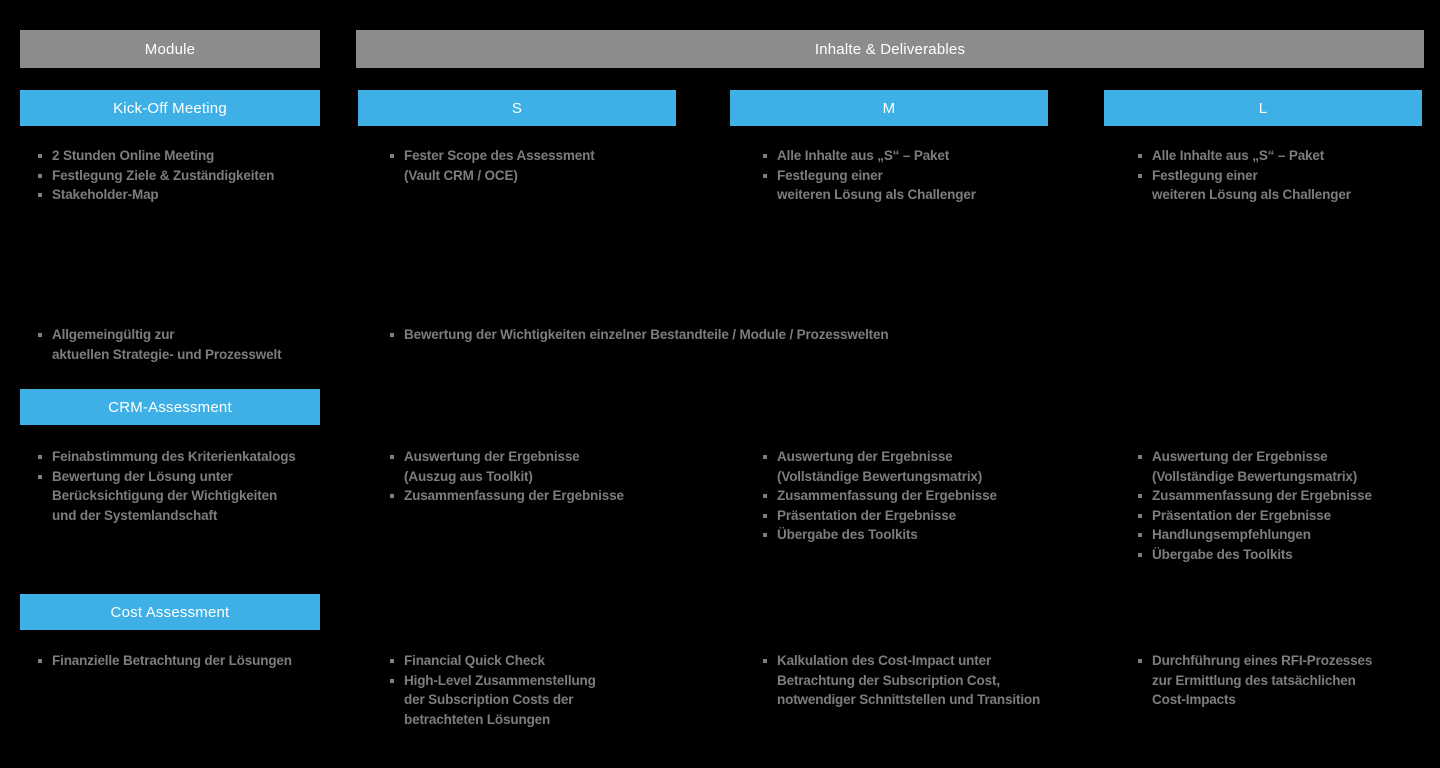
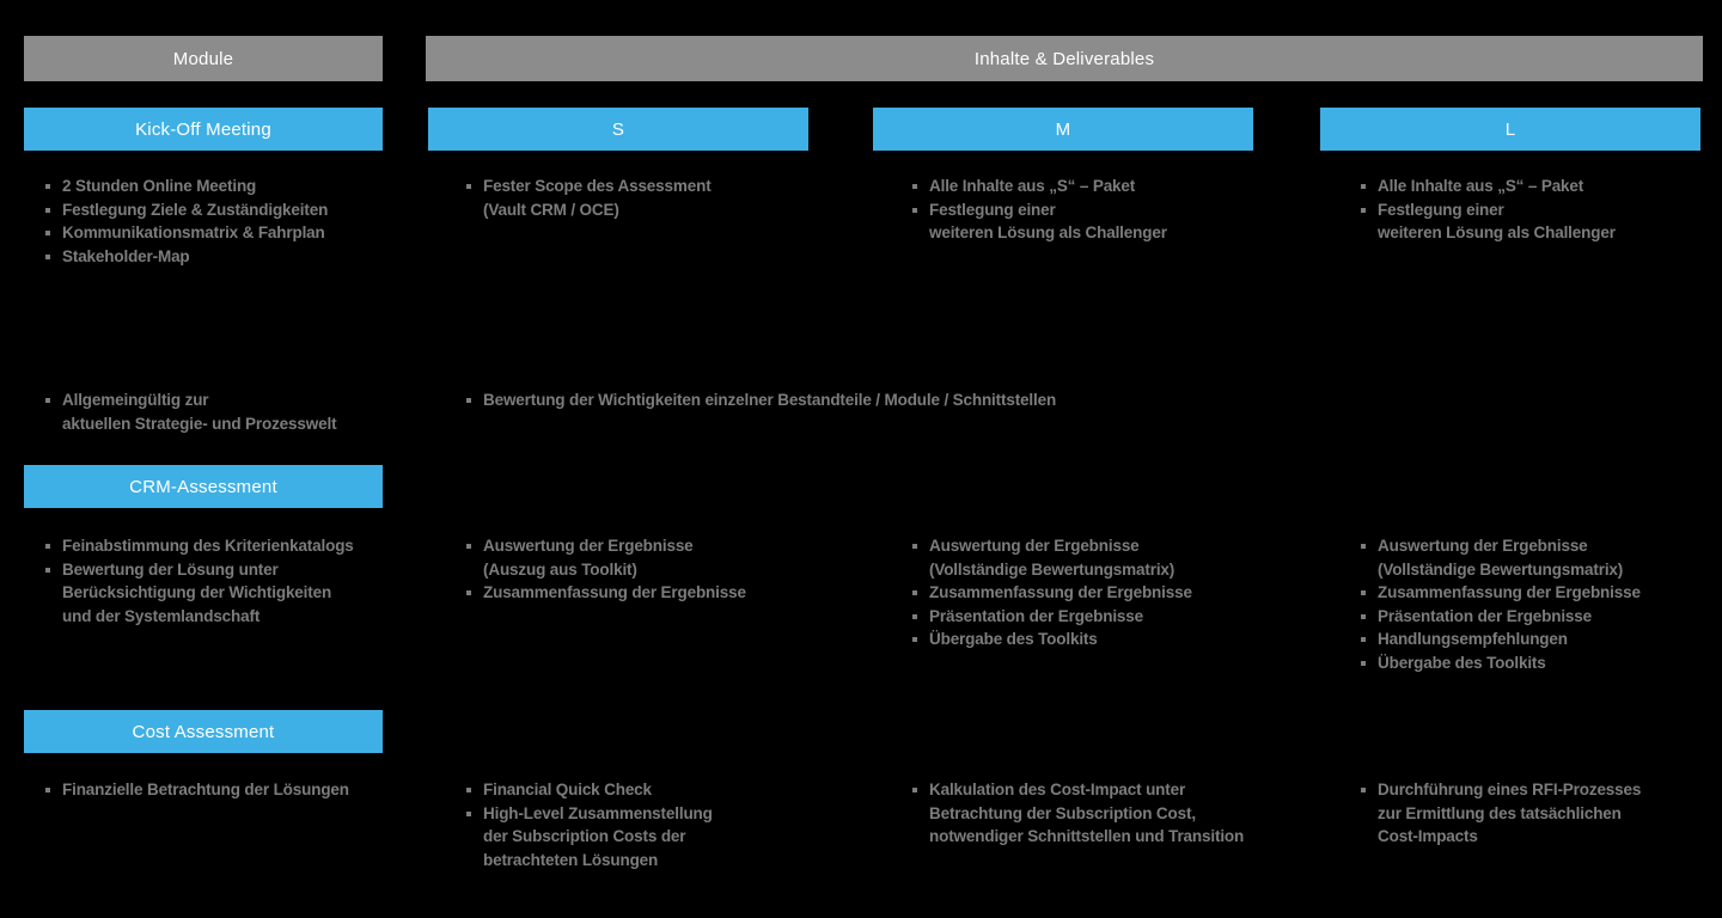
  Module
  Inhalte & Deliverables
  S
  M
  L
  Kick-Off Meeting
  CRM-Assessment
  Cost Assessment
  2 Stunden Online Meeting
  Festlegung Ziele & Zuständigkeiten
+ Kommunikationsmatrix & Fahrplan
  Stakeholder-Map
  Fester Scope des Assessment
  (Vault CRM / OCE)
  Alle Inhalte aus „S“ – Paket
  Festlegung einer
  weiteren Lösung als Challenger
  Alle Inhalte aus „S“ – Paket
  Festlegung einer
  weiteren Lösung als Challenger
  Allgemeingültig zur
  aktuellen Strategie- und Prozesswelt
- Bewertung der Wichtigkeiten einzelner Bestandteile / Module / Prozesswelten
+ Bewertung der Wichtigkeiten einzelner Bestandteile / Module / Schnittstellen
  Feinabstimmung des Kriterienkatalogs
  Bewertung der Lösung unter
  Berücksichtigung der Wichtigkeiten
  und der Systemlandschaft
  Auswertung der Ergebnisse
  (Auszug aus Toolkit)
  Zusammenfassung der Ergebnisse
  Auswertung der Ergebnisse
  (Vollständige Bewertungsmatrix)
  Zusammenfassung der Ergebnisse
  Präsentation der Ergebnisse
  Übergabe des Toolkits
  Auswertung der Ergebnisse
  (Vollständige Bewertungsmatrix)
  Zusammenfassung der Ergebnisse
  Präsentation der Ergebnisse
  Handlungsempfehlungen
  Übergabe des Toolkits
  Finanzielle Betrachtung der Lösungen
  Financial Quick Check
  High-Level Zusammenstellung
  der Subscription Costs der
  betrachteten Lösungen
  Kalkulation des Cost-Impact unter
  Betrachtung der Subscription Cost,
  notwendiger Schnittstellen und Transition
  Durchführung eines RFI-Prozesses
  zur Ermittlung des tatsächlichen
  Cost-Impacts
